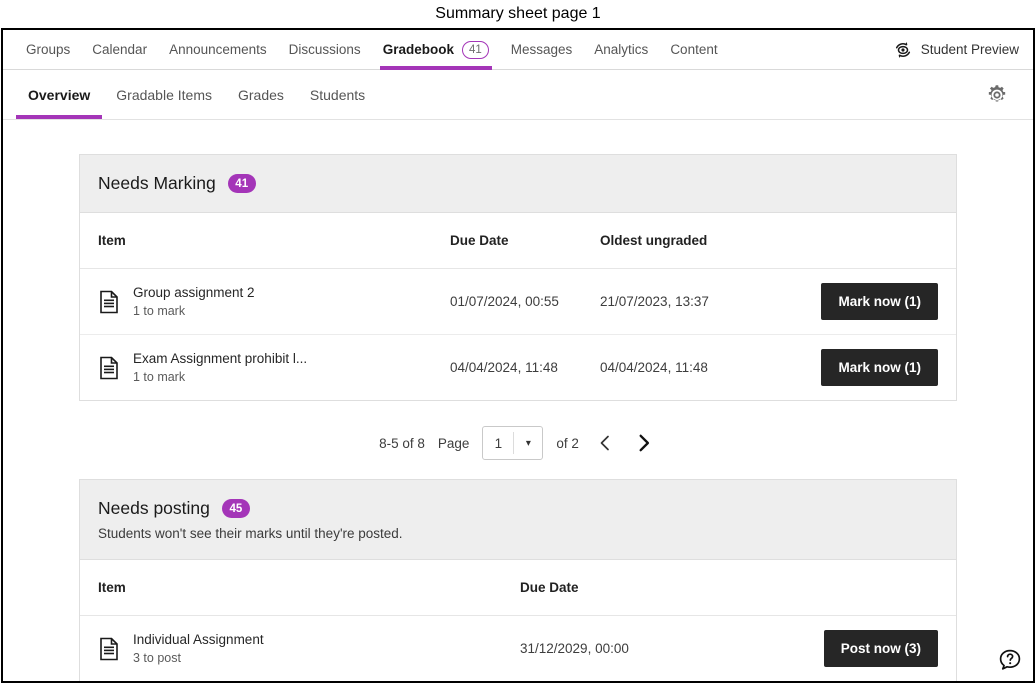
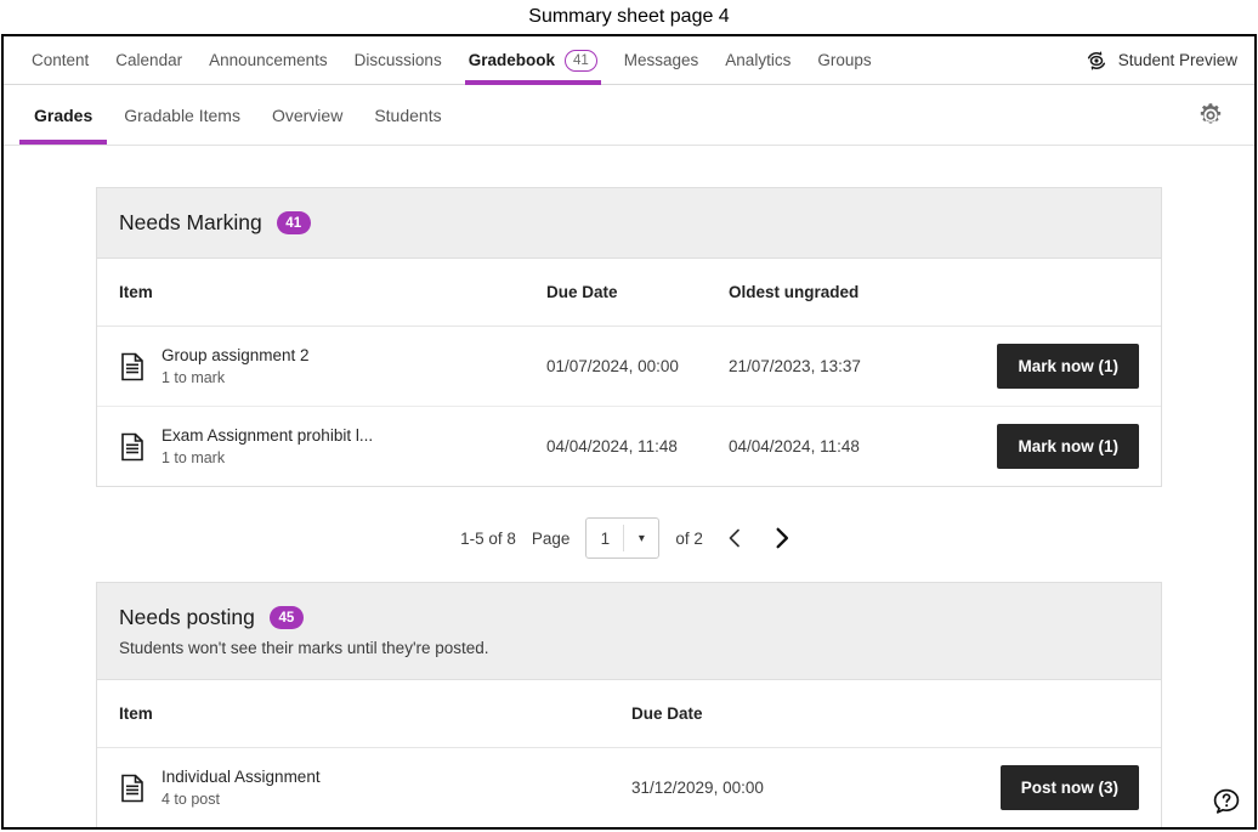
- Summary sheet page 1
+ Summary sheet page 4
- Groups
+ Content
  Calendar
  Announcements
  Discussions
  Gradebook
  41
  Messages
  Analytics
- Content
+ Groups
  Student Preview
- Overview
+ Grades
  Gradable Items
- Grades
+ Overview
  Students
  Needs Marking
  41
  Item	Due Date	Oldest ungraded
- Group assignment 2 1 to mark	01/07/2024, 00:55	21/07/2023, 13:37	Mark now (1)
+ Group assignment 2 1 to mark	01/07/2024, 00:00	21/07/2023, 13:37	Mark now (1)
  Exam Assignment prohibit l... 1 to mark	04/04/2024, 11:48	04/04/2024, 11:48	Mark now (1)
- 8-5 of 8
+ 1-5 of 8
  Page
  1
  ▾
  of 2
  Needs posting
  45
  Students won't see their marks until they're posted.
  Item	Due Date
- Individual Assignment 3 to post	31/12/2029, 00:00	Post now (3)
+ Individual Assignment 4 to post	31/12/2029, 00:00	Post now (3)
